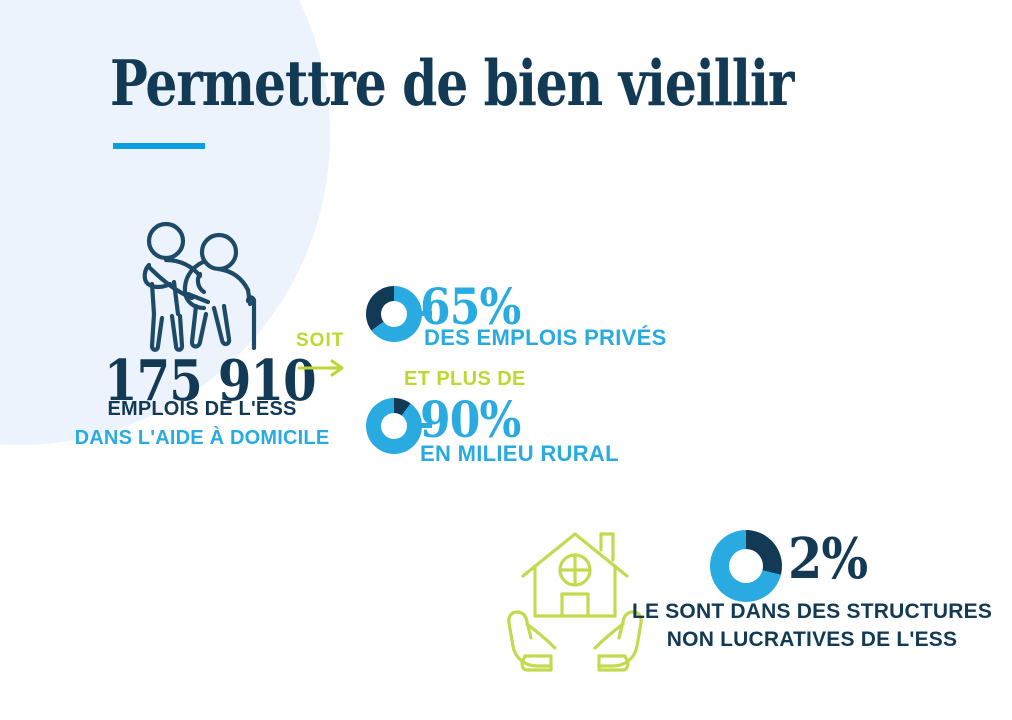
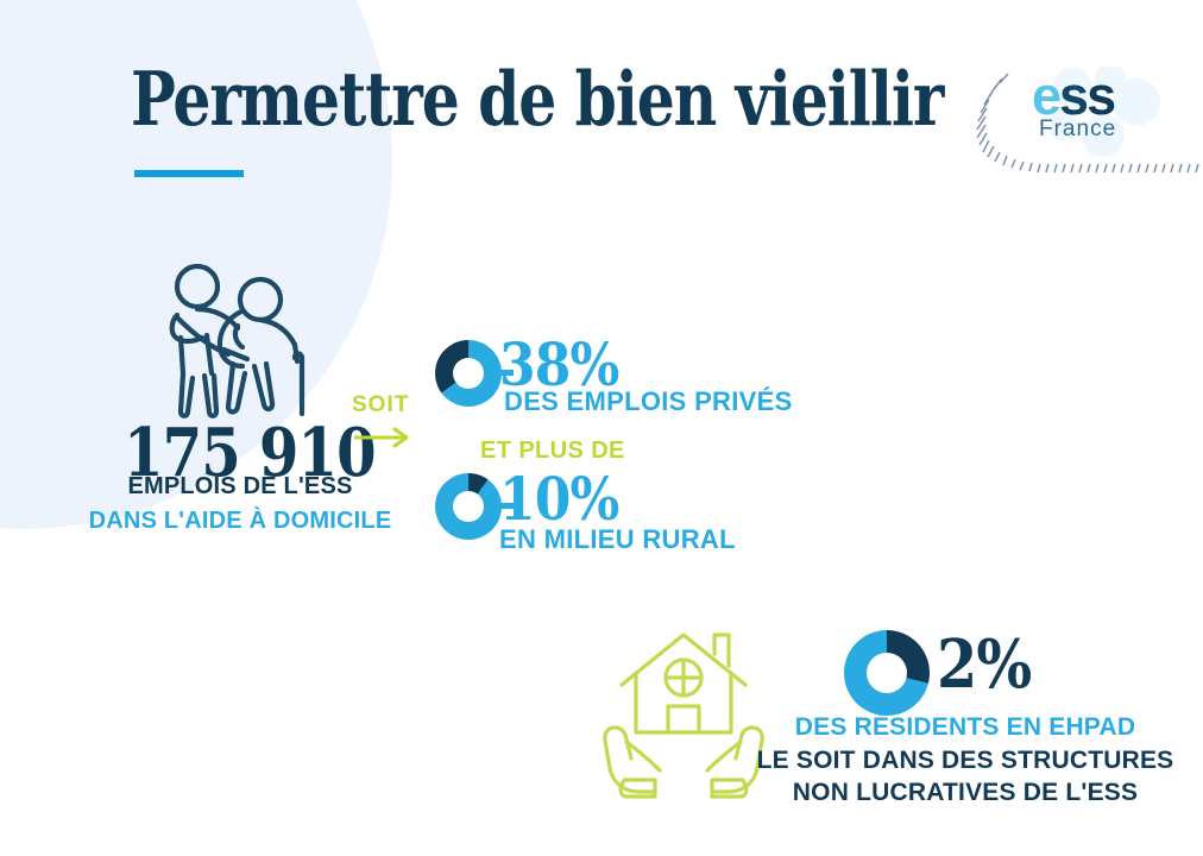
  Permettre de bien vieillir
+ ess
+ France
  175 910
  EMPLOIS DE L'ESS
  DANS L'AIDE À DOMICILE
  SOIT
- 65%
+ 38%
  DES EMPLOIS PRIVÉS
  ET PLUS DE
- 90%
+ 10%
  EN MILIEU RURAL
  2%
+ DES RÉSIDENTS EN EHPAD
- LE SONT DANS DES STRUCTURES
+ LE SOIT DANS DES STRUCTURES
  NON LUCRATIVES DE L'ESS
